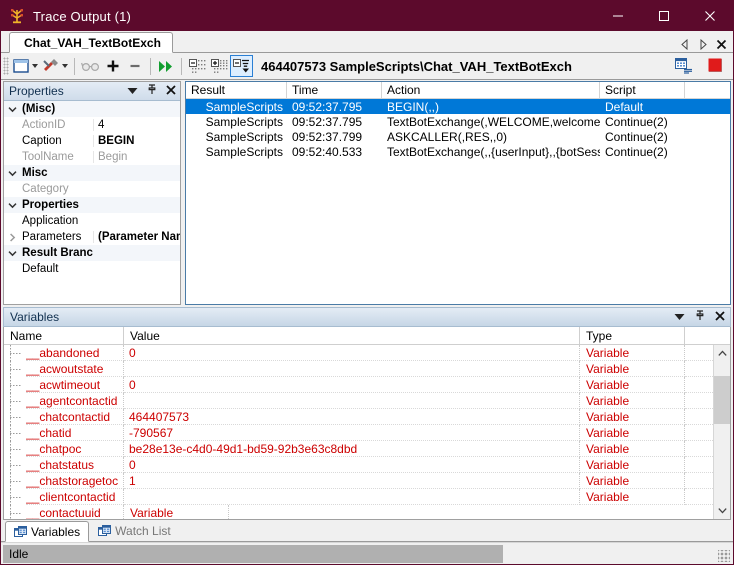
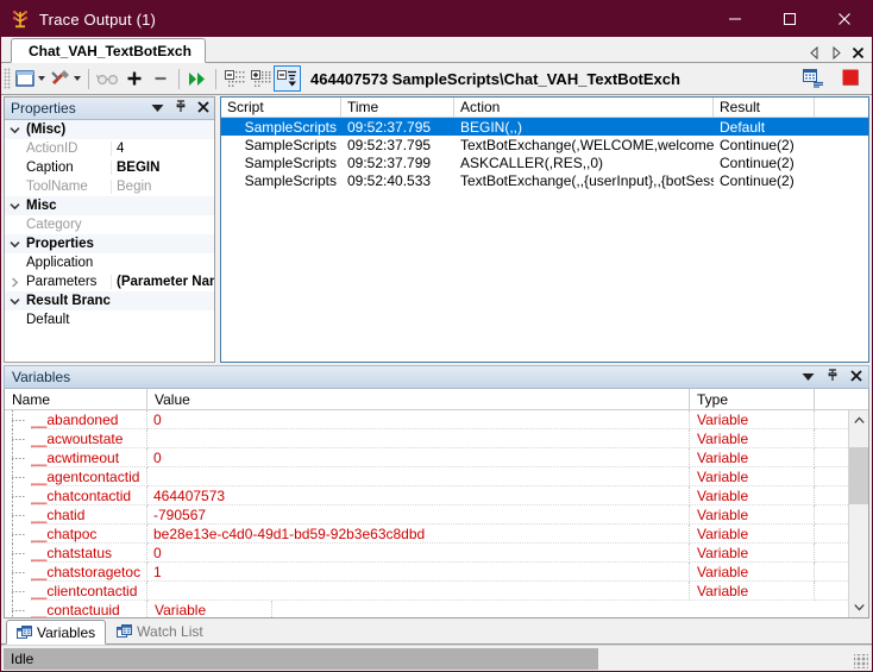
  Trace Output (1)
  Chat_VAH_TextBotExch
  464407573 SampleScripts\Chat_VAH_TextBotExch
  Properties
  (Misc)
  ActionID
  4
  Caption
  BEGIN
  ToolName
  Begin
  Misc
  Category
  Properties
  Application
  Parameters
  (Parameter Na
  Result Branc
  Default
- Result
+ Script
  Time
  Action
- Script
+ Result
  SampleScripts
  09:52:37.795
  BEGIN(,,)
  Default
  SampleScripts
  09:52:37.795
  TextBotExchange(,WELCOME,welcome
  Continue(2)
  SampleScripts
  09:52:37.799
  ASKCALLER(,RES,,0)
  Continue(2)
  SampleScripts
  09:52:40.533
  TextBotExchange(,,{userInput},,{botSes
  Continue(2)
  Variables
  Name
  Value
  Type
  __abandoned
  0
  Variable
  __acwoutstate
  Variable
  __acwtimeout
  0
  Variable
  __agentcontactid
  Variable
  __chatcontactid
  464407573
  Variable
  __chatid
  -790567
  Variable
  __chatpoc
  be28e13e-c4d0-49d1-bd59-92b3e63c8dbd
  Variable
  __chatstatus
  0
  Variable
  __chatstoragetoc
  1
  Variable
  __clientcontactid
  Variable
  __contactuuid
  Variable
  Variables
  Watch List
  Idle
